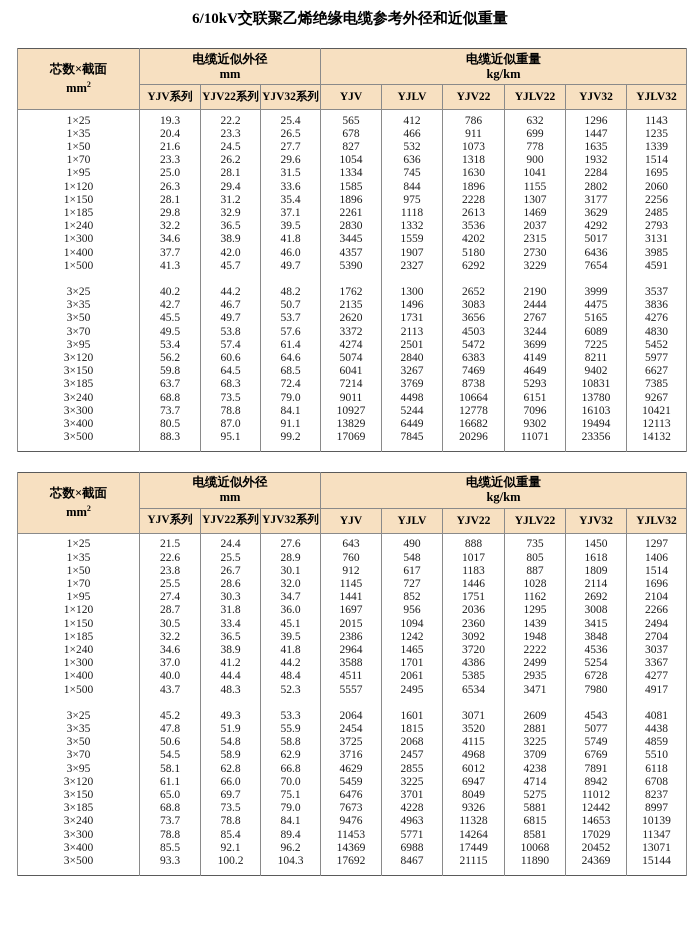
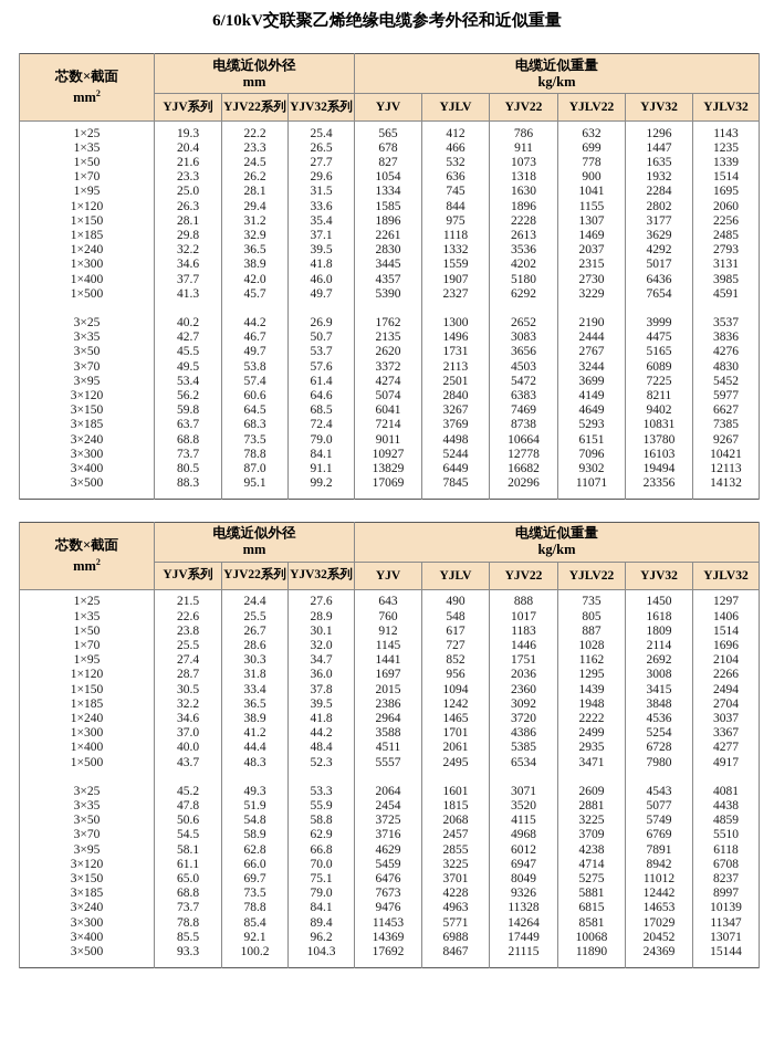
  6/10kV交联聚乙烯绝缘电缆参考外径和近似重量
  芯数×截面 mm2	电缆近似外径 mm	电缆近似重量 kg/km
  YJV系列	YJV22系列	YJV32系列	YJV	YJLV	YJV22	YJLV22	YJV32	YJLV32
  1×25	19.3	22.2	25.4	565	412	786	632	1296	1143
  1×35	20.4	23.3	26.5	678	466	911	699	1447	1235
  1×50	21.6	24.5	27.7	827	532	1073	778	1635	1339
  1×70	23.3	26.2	29.6	1054	636	1318	900	1932	1514
  1×95	25.0	28.1	31.5	1334	745	1630	1041	2284	1695
  1×120	26.3	29.4	33.6	1585	844	1896	1155	2802	2060
  1×150	28.1	31.2	35.4	1896	975	2228	1307	3177	2256
  1×185	29.8	32.9	37.1	2261	1118	2613	1469	3629	2485
  1×240	32.2	36.5	39.5	2830	1332	3536	2037	4292	2793
  1×300	34.6	38.9	41.8	3445	1559	4202	2315	5017	3131
  1×400	37.7	42.0	46.0	4357	1907	5180	2730	6436	3985
  1×500	41.3	45.7	49.7	5390	2327	6292	3229	7654	4591
- 3×25	40.2	44.2	48.2	1762	1300	2652	2190	3999	3537
+ 3×25	40.2	44.2	26.9	1762	1300	2652	2190	3999	3537
  3×35	42.7	46.7	50.7	2135	1496	3083	2444	4475	3836
  3×50	45.5	49.7	53.7	2620	1731	3656	2767	5165	4276
  3×70	49.5	53.8	57.6	3372	2113	4503	3244	6089	4830
  3×95	53.4	57.4	61.4	4274	2501	5472	3699	7225	5452
  3×120	56.2	60.6	64.6	5074	2840	6383	4149	8211	5977
  3×150	59.8	64.5	68.5	6041	3267	7469	4649	9402	6627
  3×185	63.7	68.3	72.4	7214	3769	8738	5293	10831	7385
  3×240	68.8	73.5	79.0	9011	4498	10664	6151	13780	9267
  3×300	73.7	78.8	84.1	10927	5244	12778	7096	16103	10421
  3×400	80.5	87.0	91.1	13829	6449	16682	9302	19494	12113
  3×500	88.3	95.1	99.2	17069	7845	20296	11071	23356	14132
  芯数×截面 mm2	电缆近似外径 mm	电缆近似重量 kg/km
  YJV系列	YJV22系列	YJV32系列	YJV	YJLV	YJV22	YJLV22	YJV32	YJLV32
  1×25	21.5	24.4	27.6	643	490	888	735	1450	1297
  1×35	22.6	25.5	28.9	760	548	1017	805	1618	1406
  1×50	23.8	26.7	30.1	912	617	1183	887	1809	1514
  1×70	25.5	28.6	32.0	1145	727	1446	1028	2114	1696
  1×95	27.4	30.3	34.7	1441	852	1751	1162	2692	2104
  1×120	28.7	31.8	36.0	1697	956	2036	1295	3008	2266
- 1×150	30.5	33.4	45.1	2015	1094	2360	1439	3415	2494
+ 1×150	30.5	33.4	37.8	2015	1094	2360	1439	3415	2494
  1×185	32.2	36.5	39.5	2386	1242	3092	1948	3848	2704
  1×240	34.6	38.9	41.8	2964	1465	3720	2222	4536	3037
  1×300	37.0	41.2	44.2	3588	1701	4386	2499	5254	3367
  1×400	40.0	44.4	48.4	4511	2061	5385	2935	6728	4277
  1×500	43.7	48.3	52.3	5557	2495	6534	3471	7980	4917
  3×25	45.2	49.3	53.3	2064	1601	3071	2609	4543	4081
  3×35	47.8	51.9	55.9	2454	1815	3520	2881	5077	4438
  3×50	50.6	54.8	58.8	3725	2068	4115	3225	5749	4859
  3×70	54.5	58.9	62.9	3716	2457	4968	3709	6769	5510
  3×95	58.1	62.8	66.8	4629	2855	6012	4238	7891	6118
  3×120	61.1	66.0	70.0	5459	3225	6947	4714	8942	6708
  3×150	65.0	69.7	75.1	6476	3701	8049	5275	11012	8237
  3×185	68.8	73.5	79.0	7673	4228	9326	5881	12442	8997
  3×240	73.7	78.8	84.1	9476	4963	11328	6815	14653	10139
  3×300	78.8	85.4	89.4	11453	5771	14264	8581	17029	11347
  3×400	85.5	92.1	96.2	14369	6988	17449	10068	20452	13071
  3×500	93.3	100.2	104.3	17692	8467	21115	11890	24369	15144
